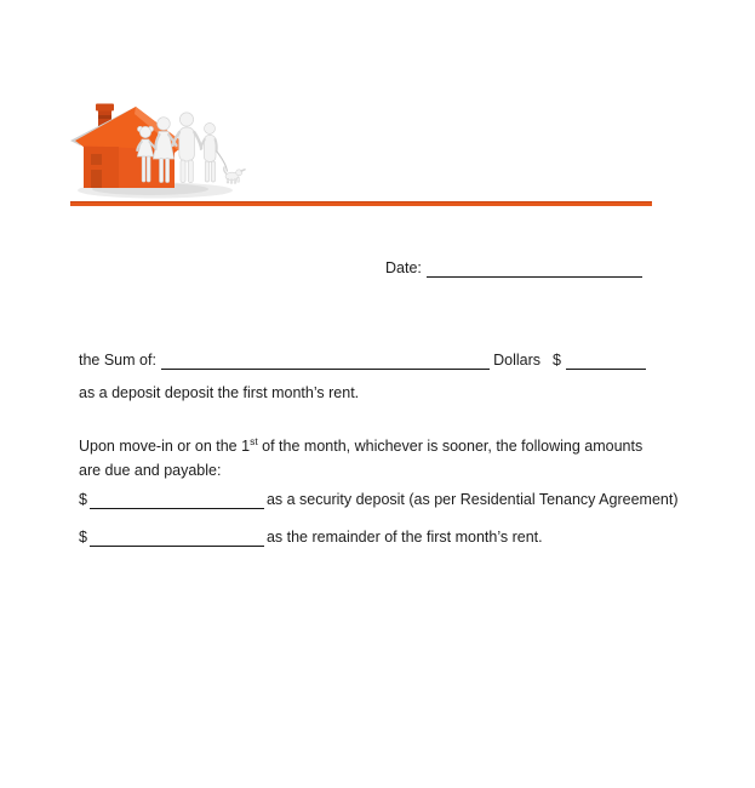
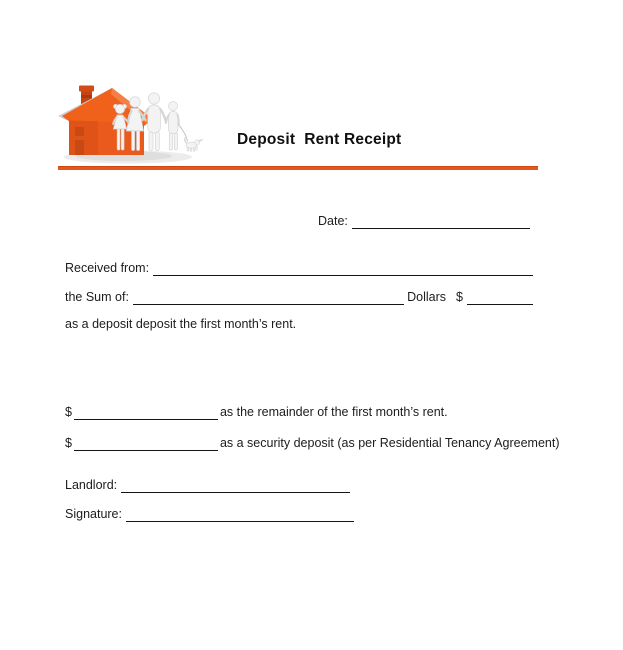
+ Deposit Rent Receipt
  Date:
+ Received from:
  the Sum of:
  Dollars
  $
  as a deposit deposit the first month’s rent.
- Upon move-in or on the 1st of the month, whichever is sooner, the following amounts are due and payable:
  $
- as a security deposit (as per Residential Tenancy Agreement)
+ as the remainder of the first month’s rent.
  $
- as the remainder of the first month’s rent.
+ as a security deposit (as per Residential Tenancy Agreement)
+ Landlord:
+ Signature:
